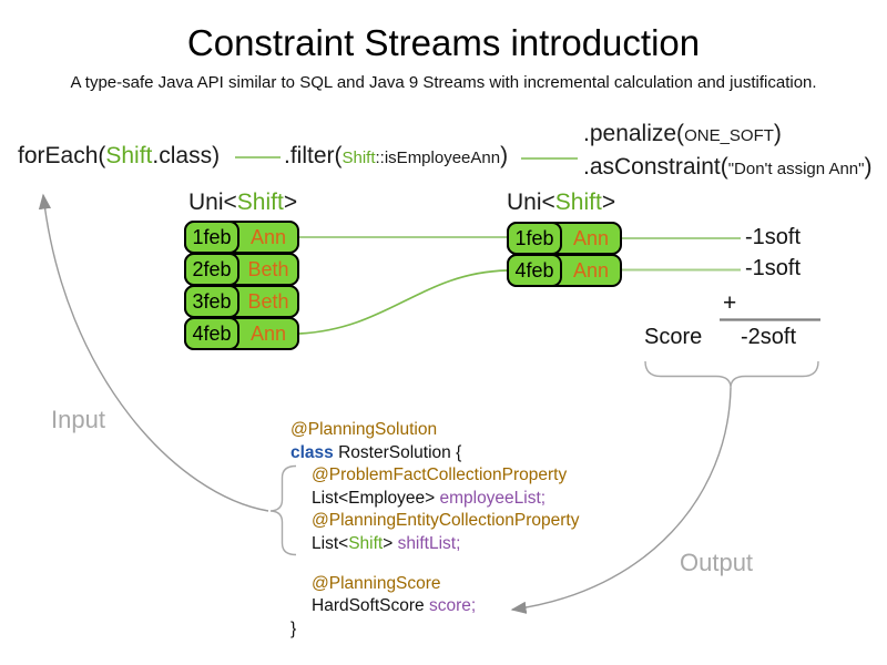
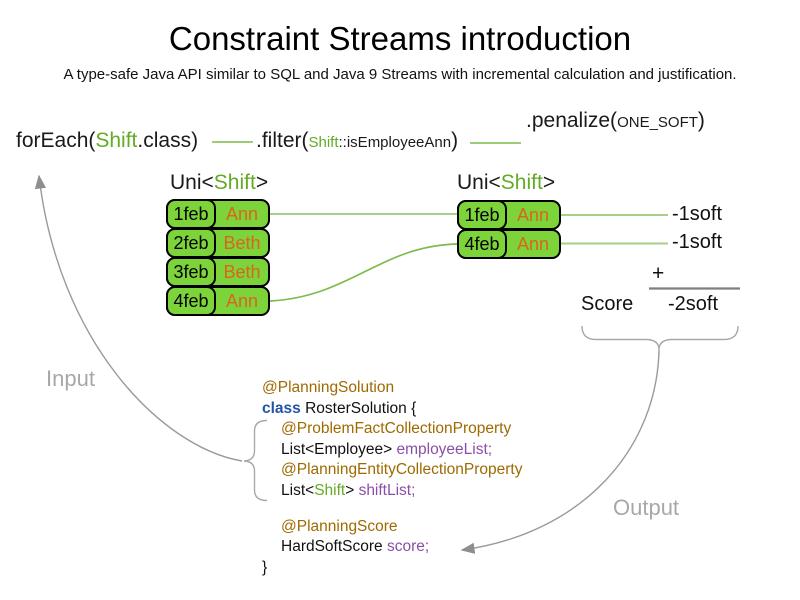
  Constraint Streams introduction
  A type-safe Java API similar to SQL and Java 9 Streams with incremental calculation and justification.
  forEach(Shift.class)
  .filter(Shift::isEmployeeAnn)
  .penalize(ONE_SOFT)
- .asConstraint("Don't assign Ann")
  Uni<Shift>
  Uni<Shift>
  1feb
  Ann
  2feb
  Beth
  3feb
  Beth
  4feb
  Ann
  1feb
  Ann
  4feb
  Ann
  -1soft
  -1soft
  +
  Score
  -2soft
  Input
  Output
  @PlanningSolution
  class RosterSolution {
  @ProblemFactCollectionProperty
  List<Employee> employeeList;
  @PlanningEntityCollectionProperty
  List<Shift> shiftList;
  @PlanningScore
  HardSoftScore score;
  }
